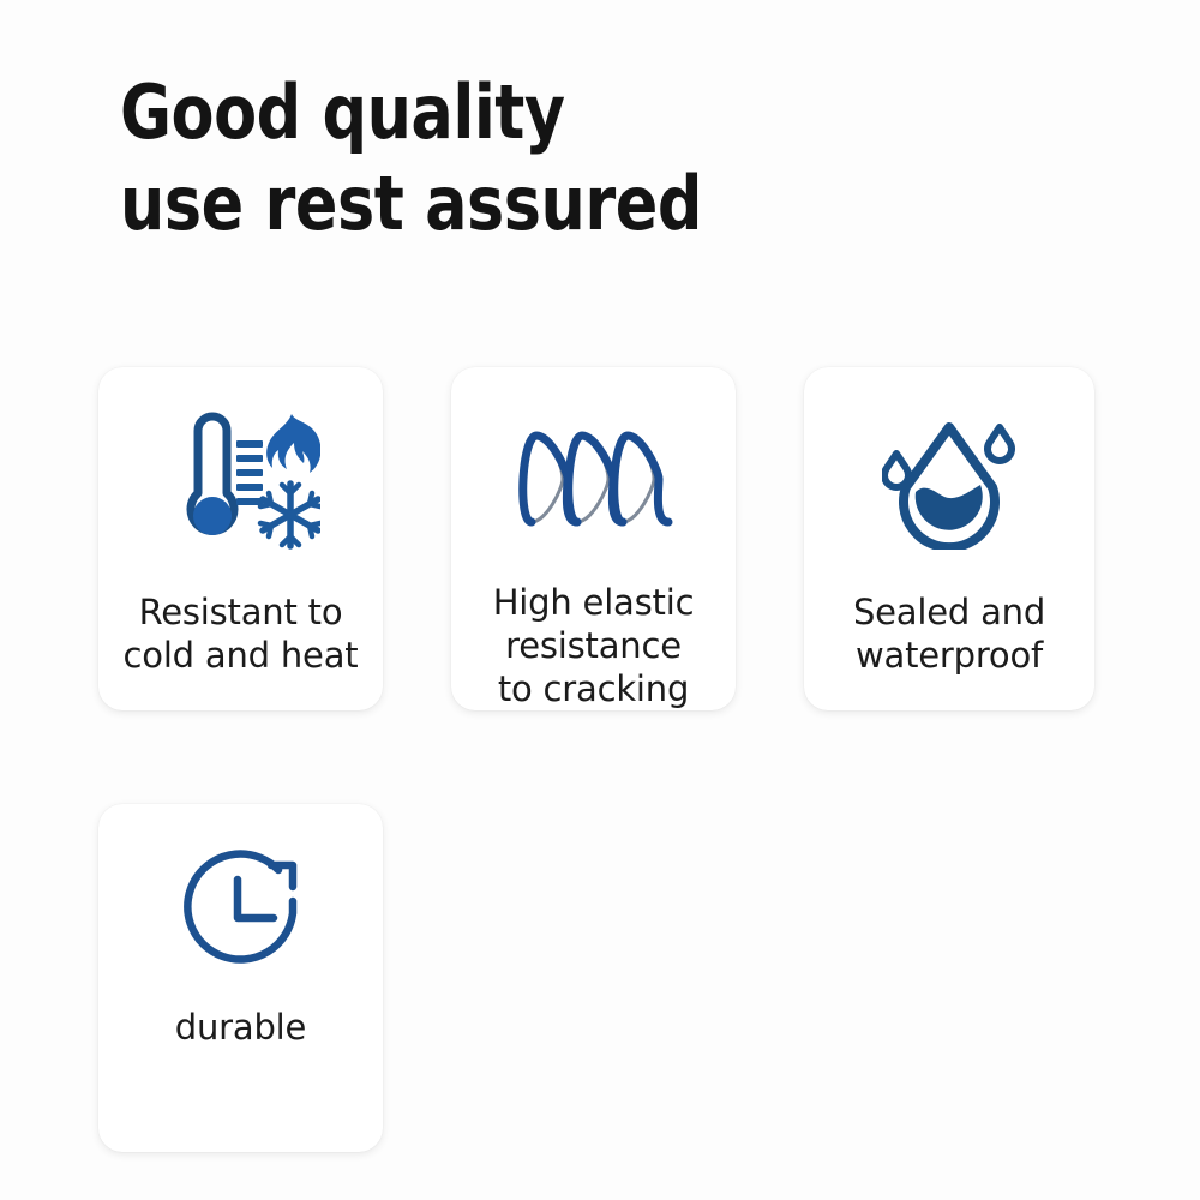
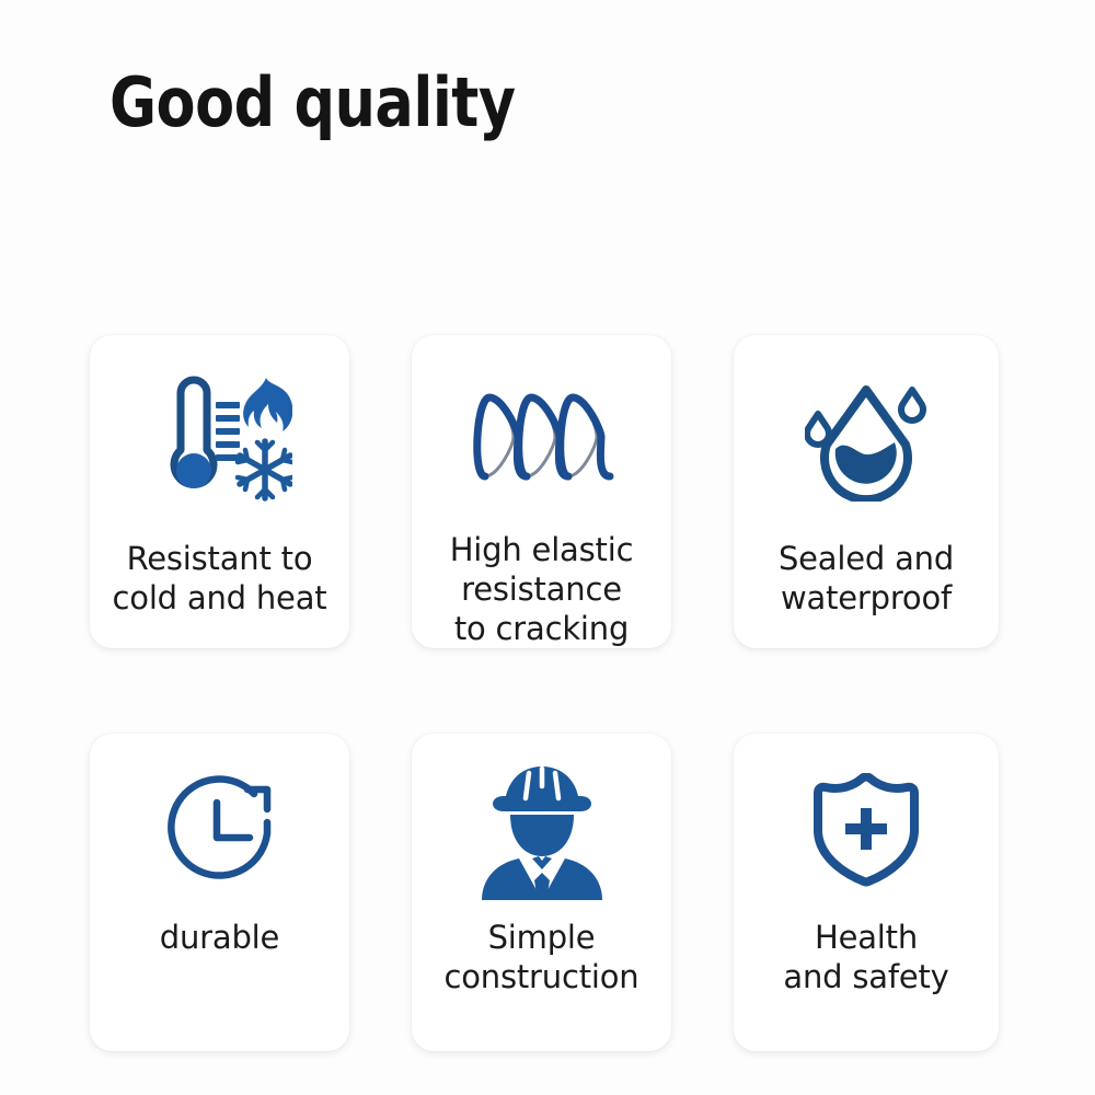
  Good quality
- use rest assured
  Resistant to
  cold and heat
  High elastic
  resistance
  to cracking
  Sealed and
  waterproof
  durable
+ Simple
+ construction
+ Health
+ and safety
